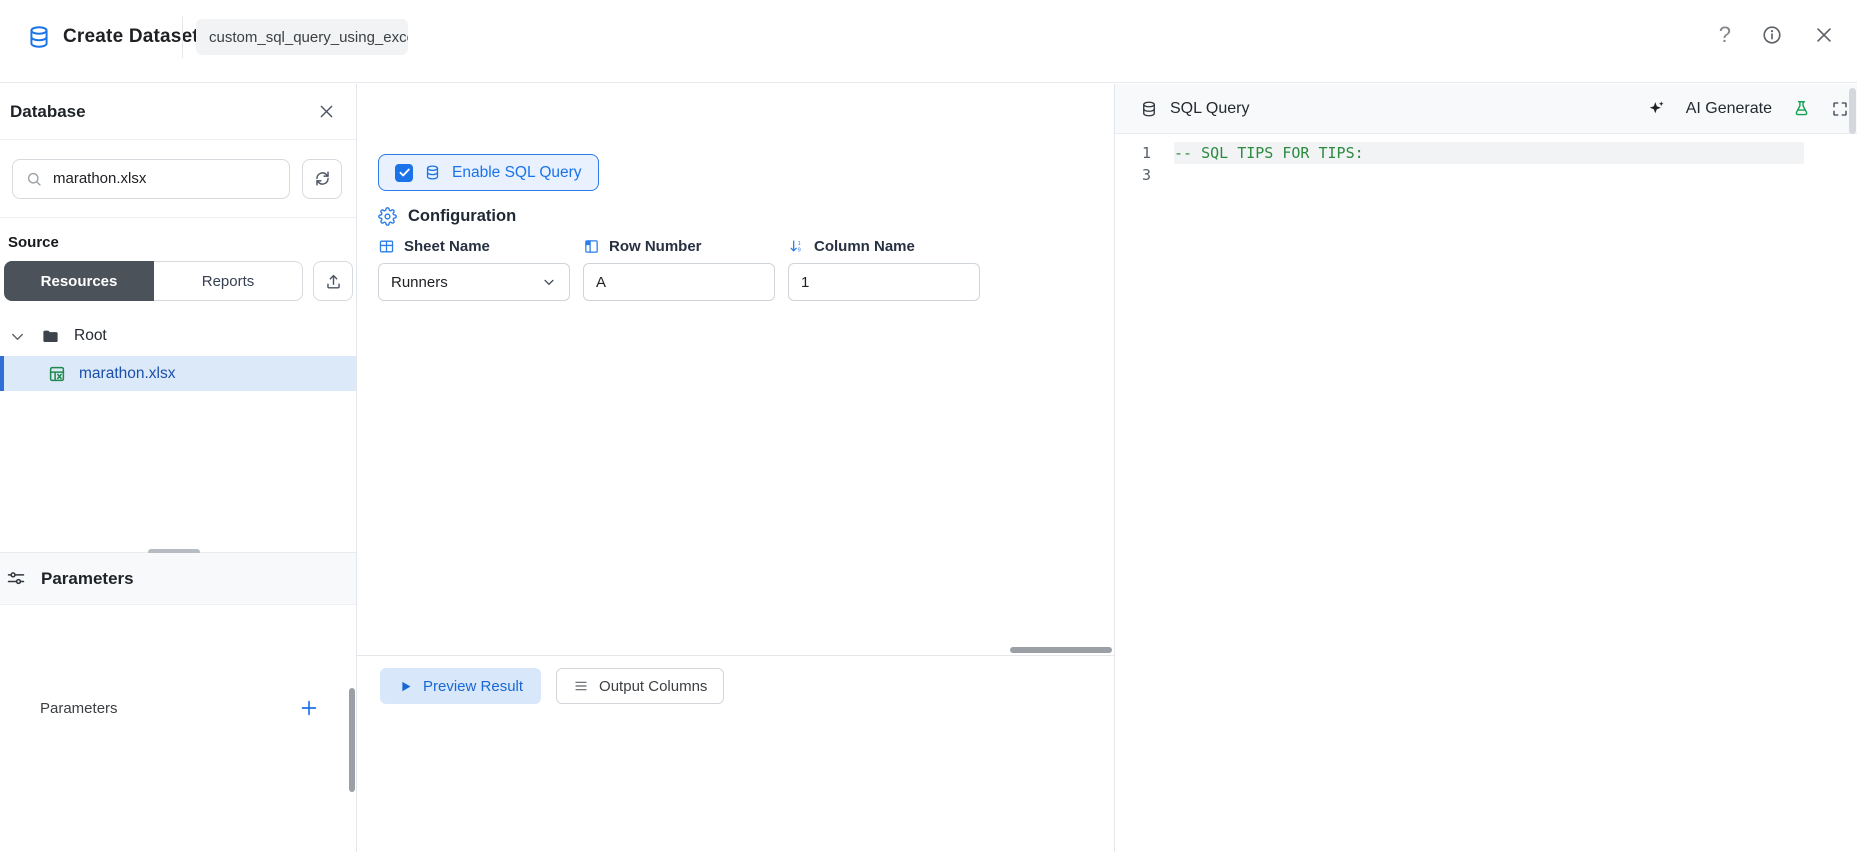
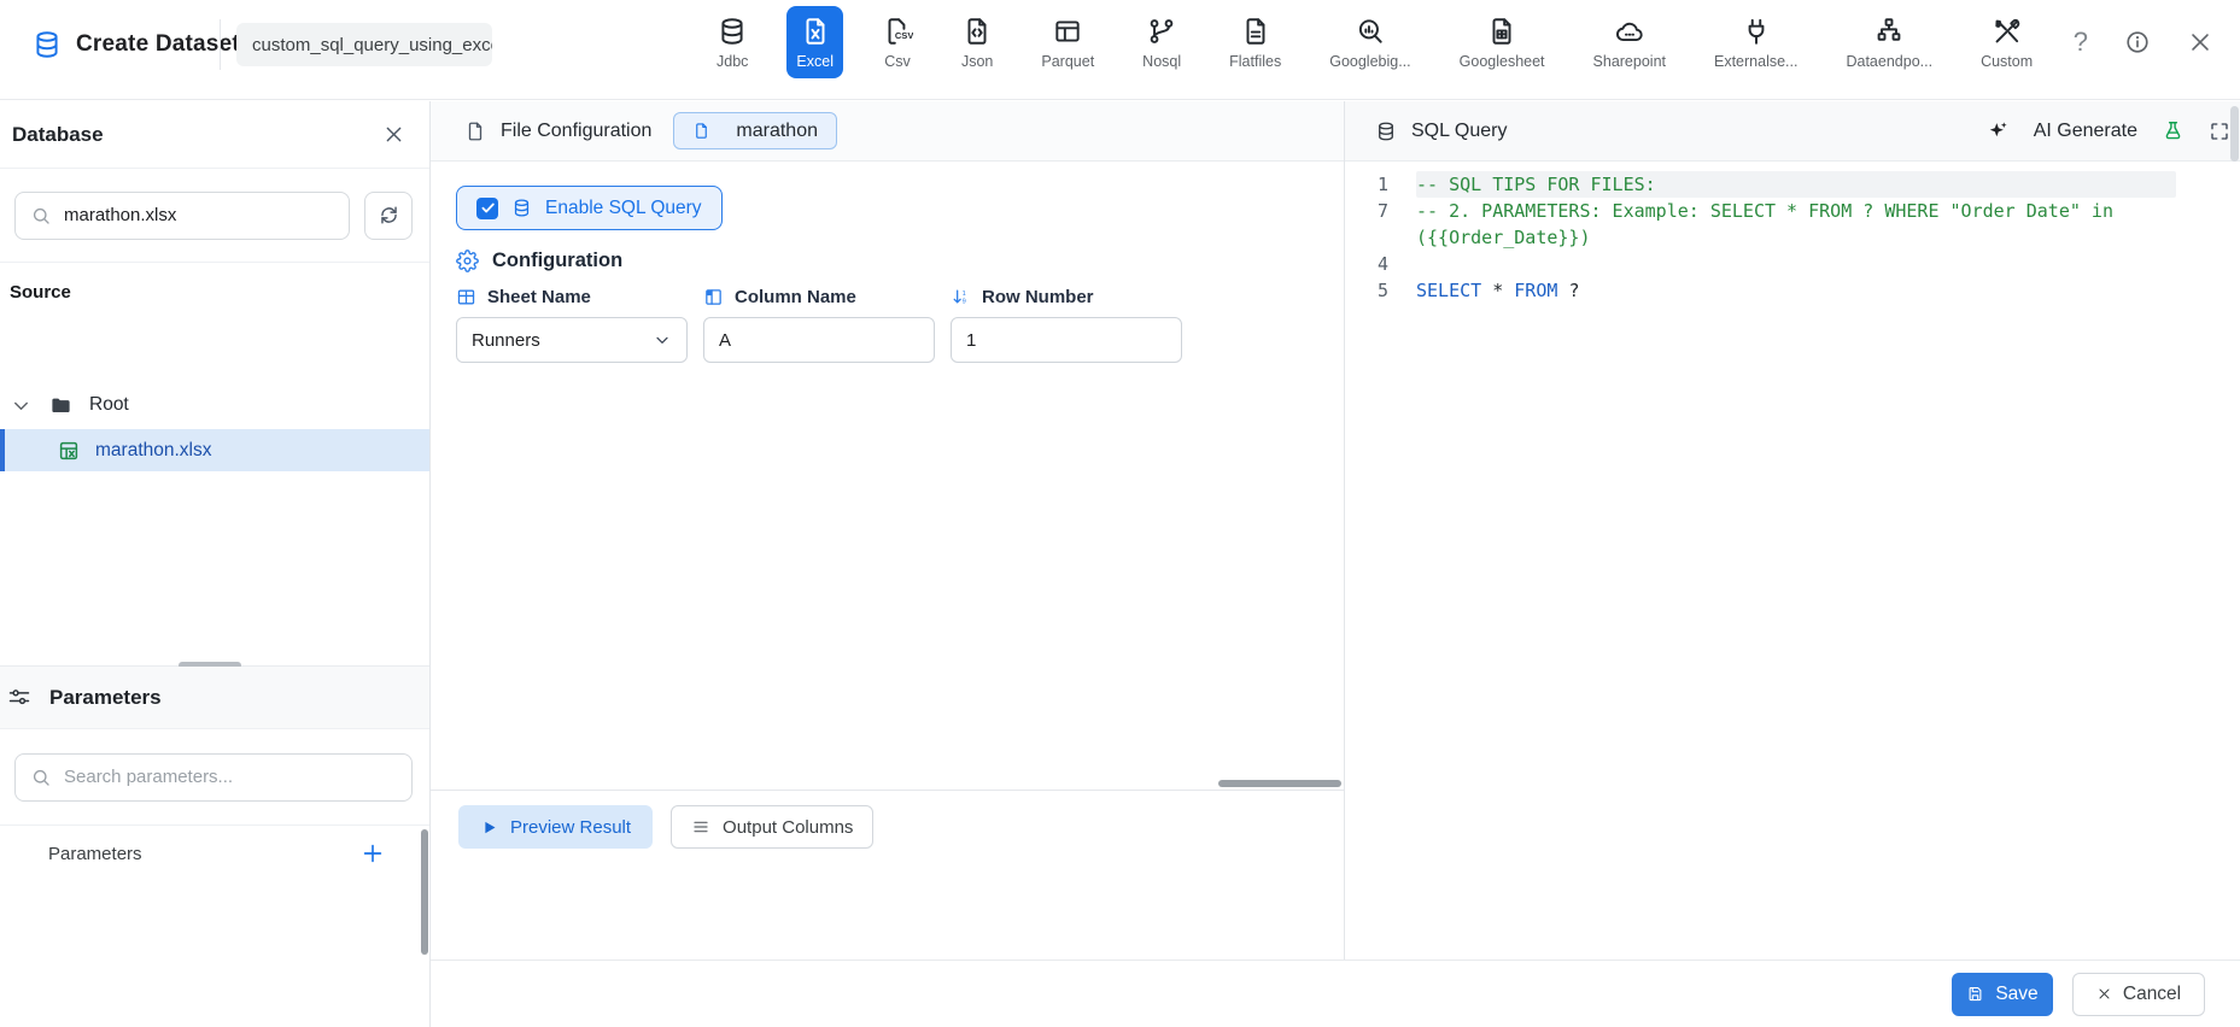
  Create Datase
  custom_sql_query_using_exc
+ Jdbc
+ Excel
+ CSV
+ Csv
+ Json
+ Parquet
+ Nosql
+ Flatfiles
+ Googlebig...
+ Googlesheet
+ Sharepoint
+ Externalse...
+ Dataendpo...
+ Custom
  ?
  Database
  marathon.xlsx
  Source
- Resources
- Reports
  Root
  marathon.xlsx
  Parameters
+ Search parameters...
  Parameters
+ File Configuration
+ marathon
  Enable SQL Query
  Configuration
  Sheet Name
  Runners
- Row Number
+ Column Name
  A
- Column Name
+ Row Number
  1
  Preview Result
  Output Columns
  SQL Query
  AI Generate
  1
- -- SQL TIPS FOR TIPS:
+ -- SQL TIPS FOR FILES:
- 3
+ 7
+ -- 2. PARAMETERS: Example: SELECT * FROM ? WHERE "Order Date" in ({{Order_Date}})
+ 4
+ 5
+ SELECT * FROM ?
+ Save
+ Cancel
